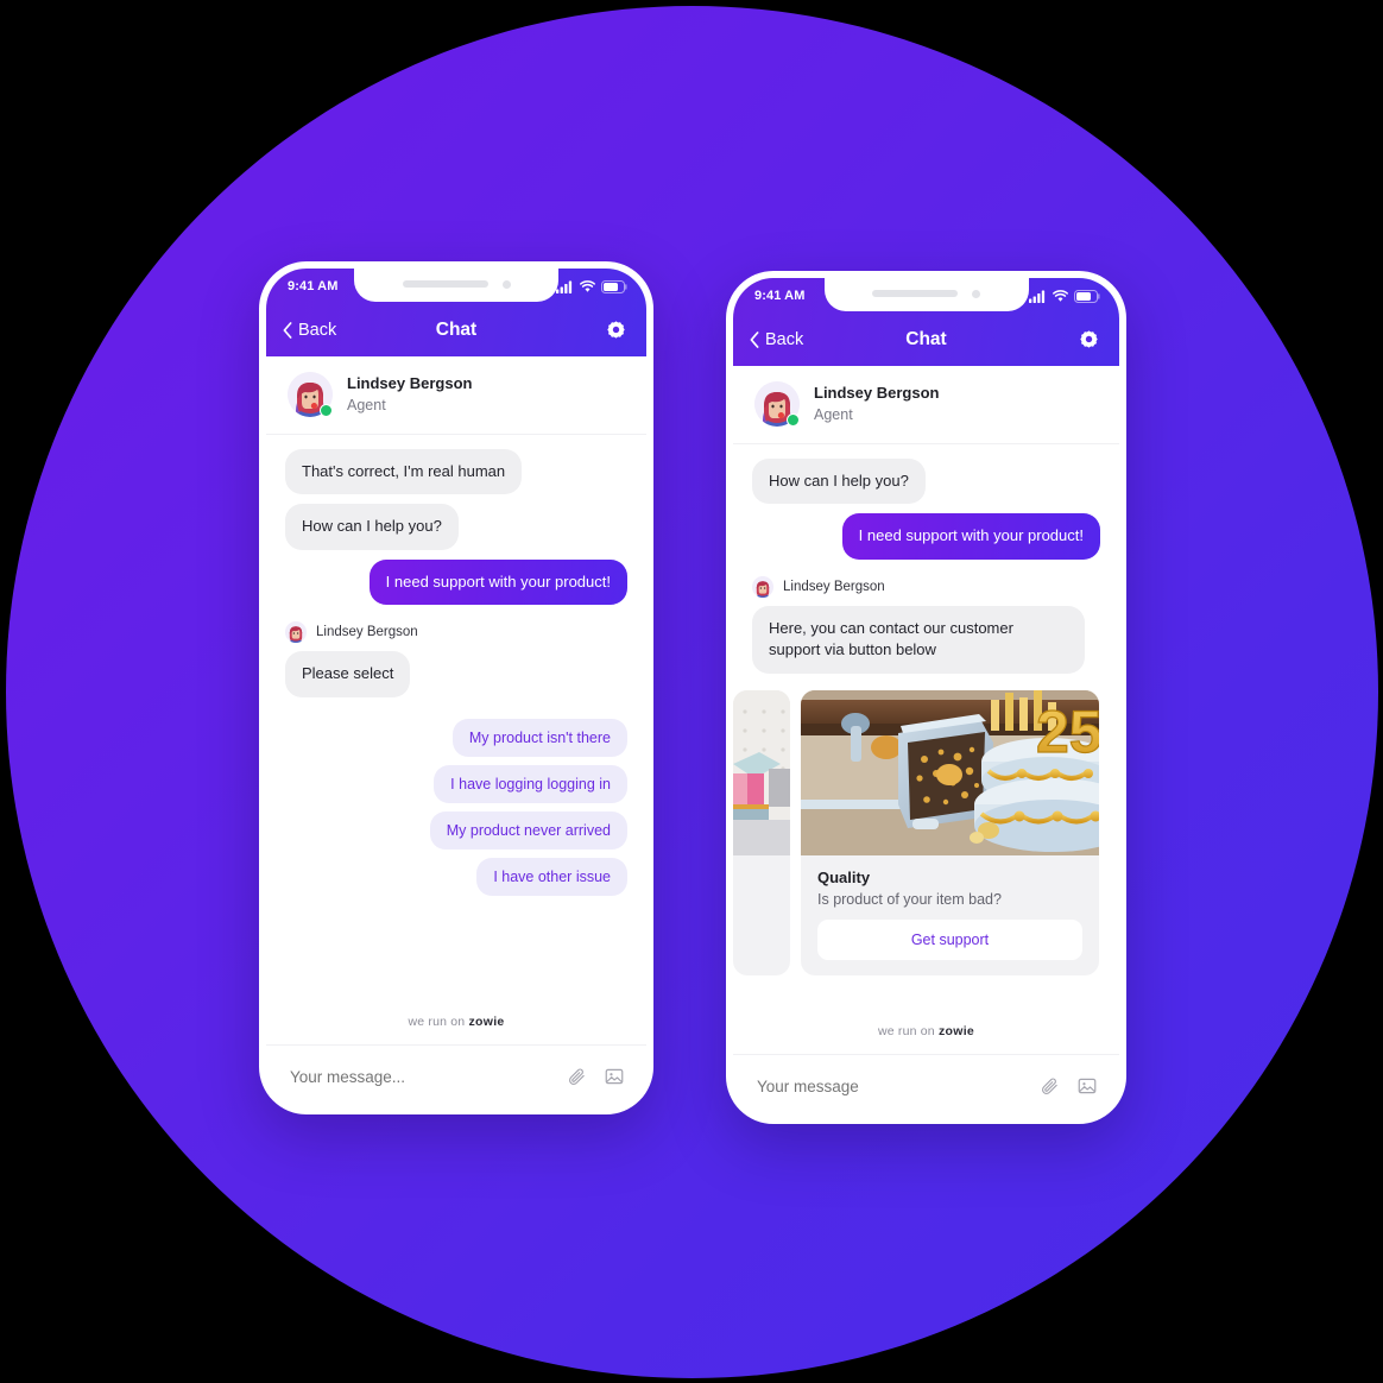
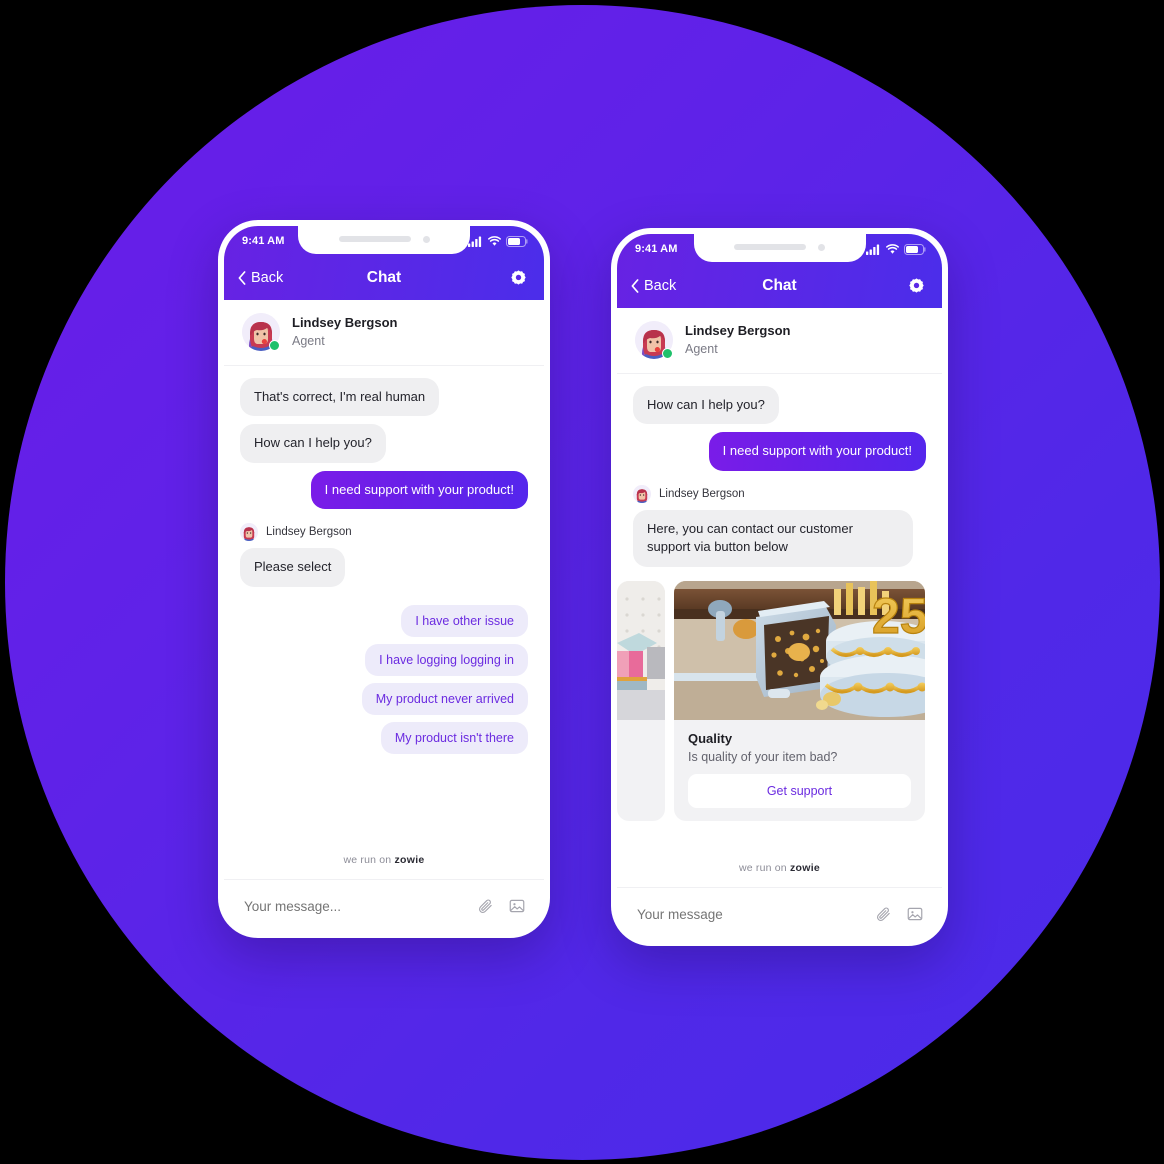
  9:41 AM
  Back
  Chat
  Lindsey Bergson
  Agent
  That's correct, I'm real human
  How can I help you?
  I need support with your product!
  Lindsey Bergson
  Please select
- My product isn't there
+ I have other issue
  I have logging logging in
  My product never arrived
- I have other issue
+ My product isn't there
  we run on zowie
  Your message...
  9:41 AM
  Back
  Chat
  Lindsey Bergson
  Agent
  How can I help you?
  I need support with your product!
  Lindsey Bergson
  Here, you can contact our customer support via button below
  25
  Quality
- Is product of your item bad?
+ Is quality of your item bad?
  Get support
  we run on zowie
  Your message
